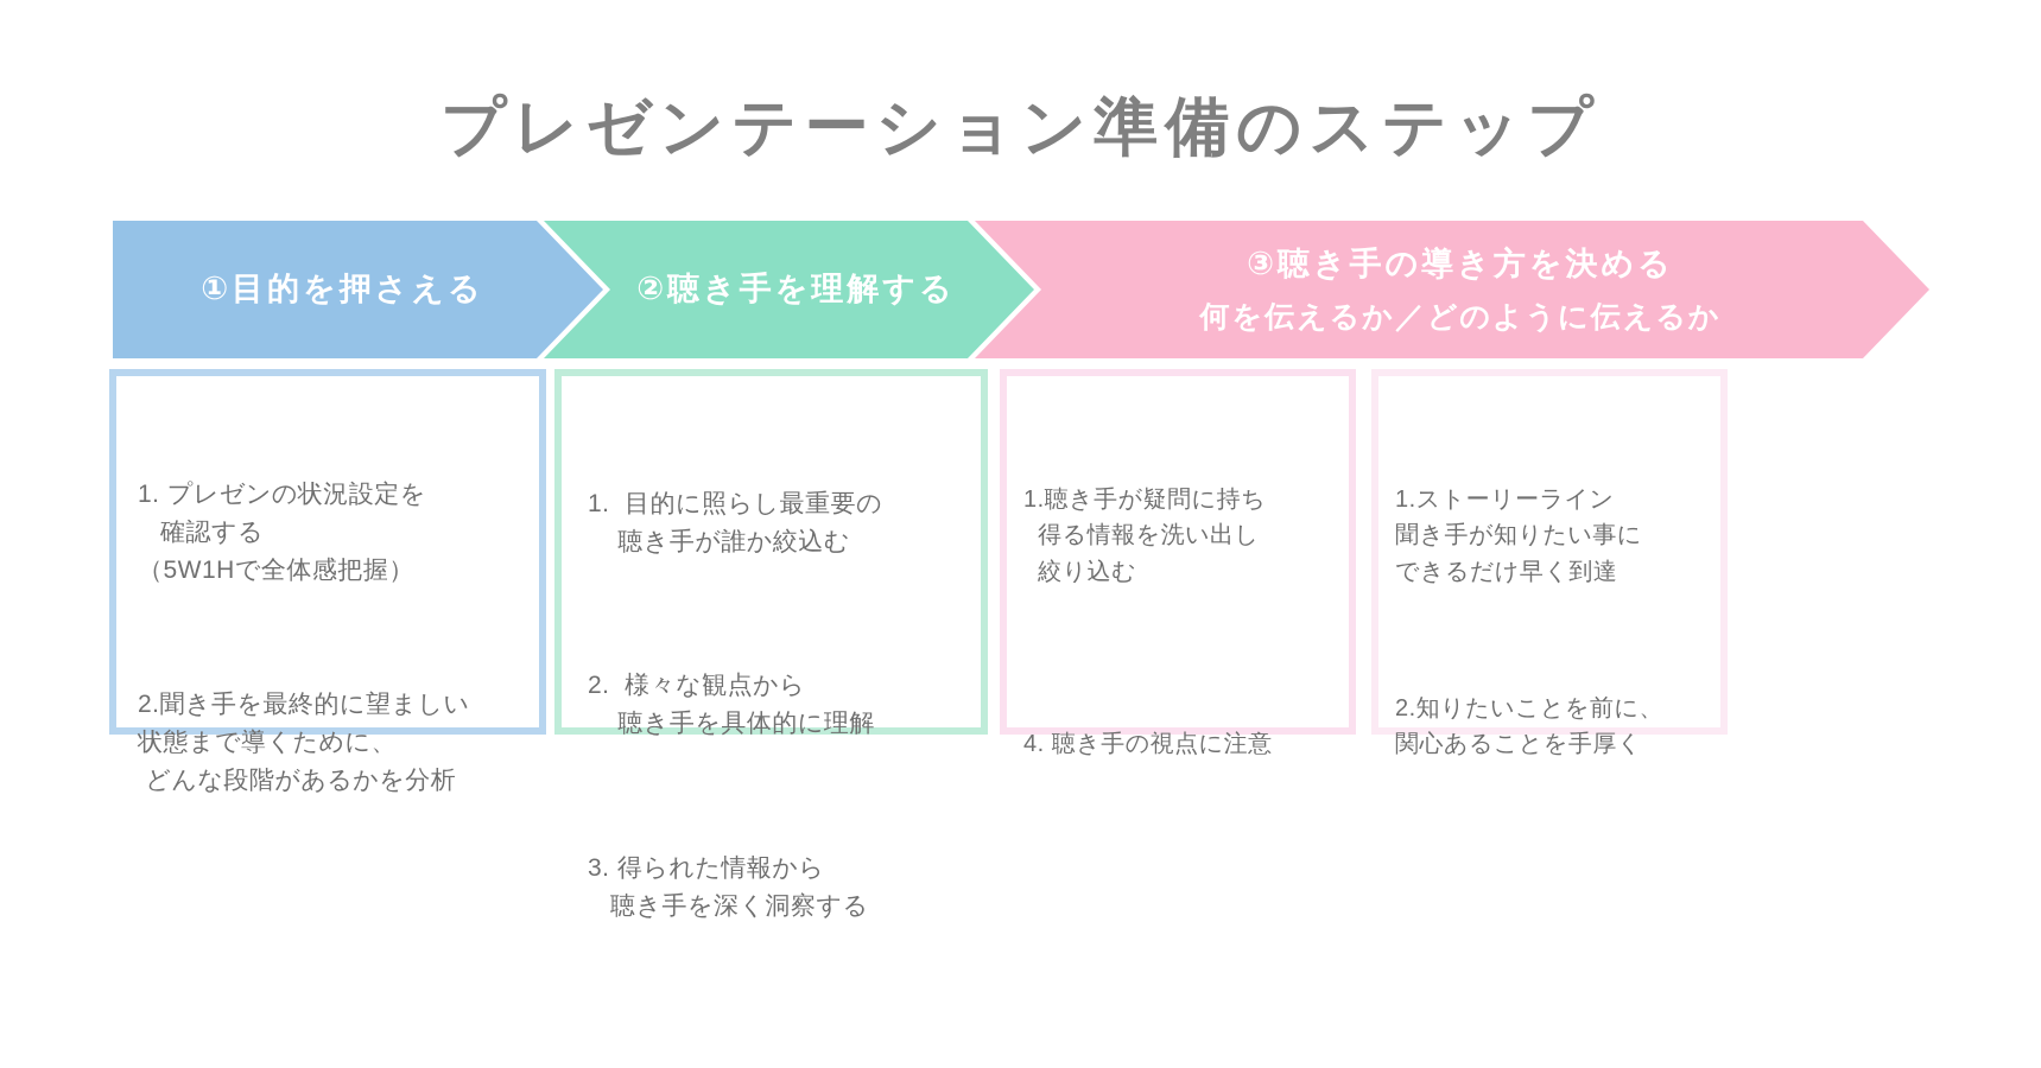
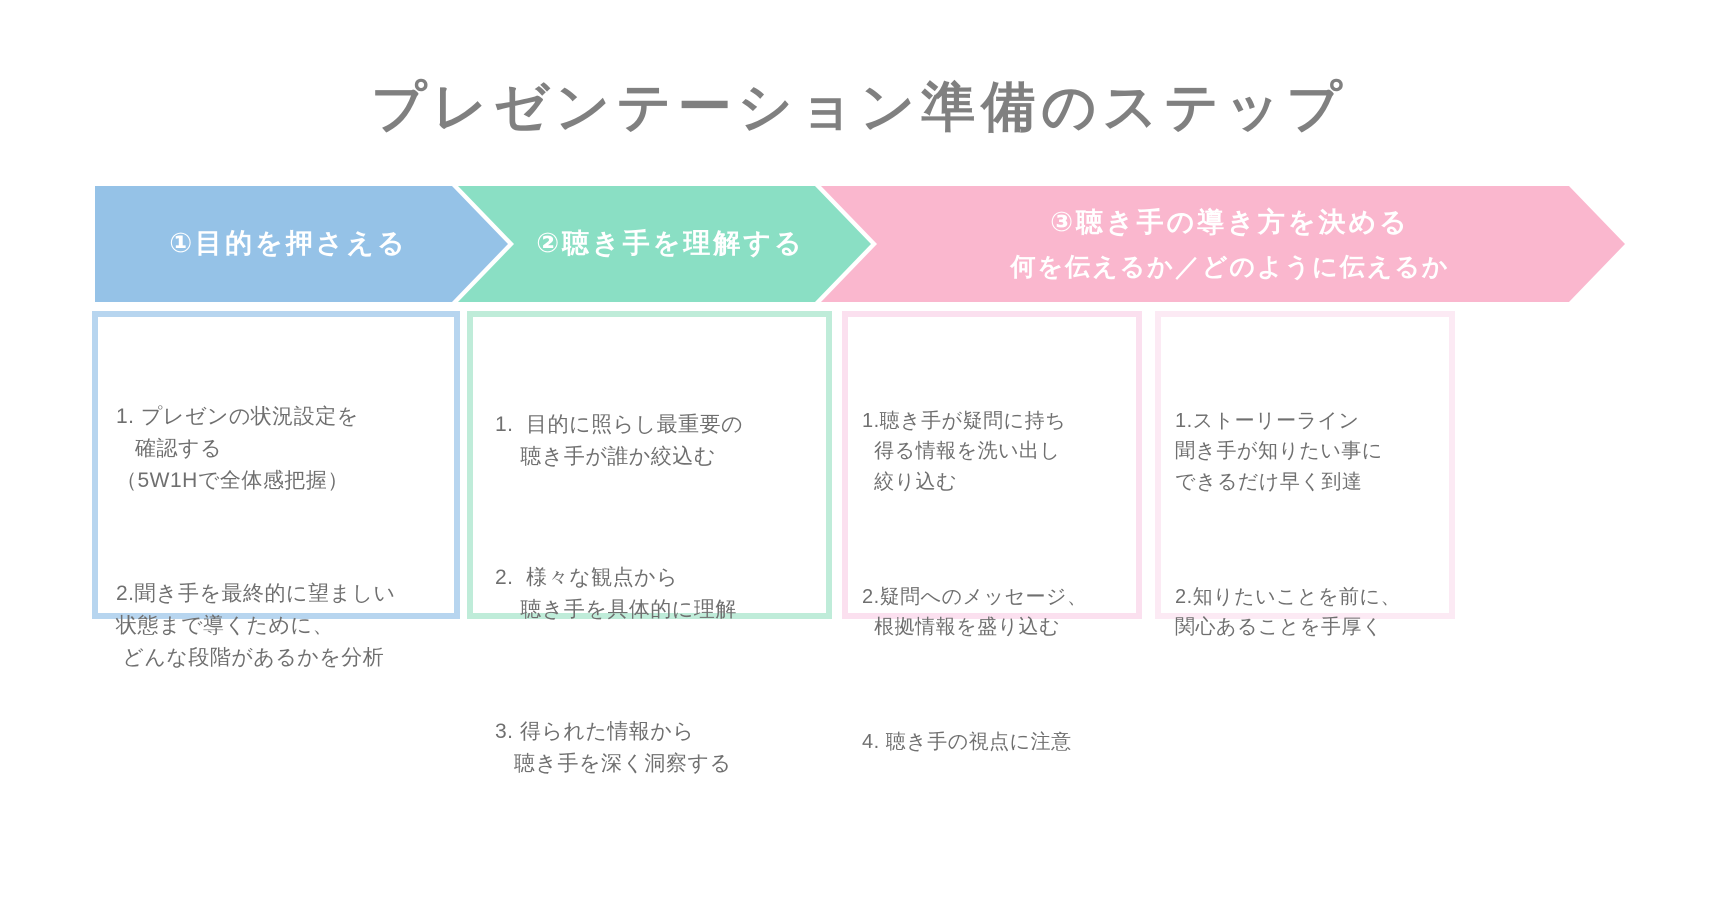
  プレゼンテーション準備のステップ
  ①目的を押さえる
  ②聴き手を理解する
  ③聴き手の導き方を決める
  何を伝えるか／どのように伝えるか
  1. プレゼンの状況設定を
  確認する
  （5W1Hで全体感把握）
  2.聞き手を最終的に望ましい
  状態まで導くために、
  どんな段階があるかを分析
  1. 目的に照らし最重要の
  聴き手が誰か絞込む
  2. 様々な観点から
  聴き手を具体的に理解
  3. 得られた情報から
  聴き手を深く洞察する
  1.聴き手が疑問に持ち
  得る情報を洗い出し
  絞り込む
+ 2.疑問へのメッセージ、
+ 根拠情報を盛り込む
  4. 聴き手の視点に注意
  1.ストーリーライン
  聞き手が知りたい事に
  できるだけ早く到達
  2.知りたいことを前に、
  関心あることを手厚く
